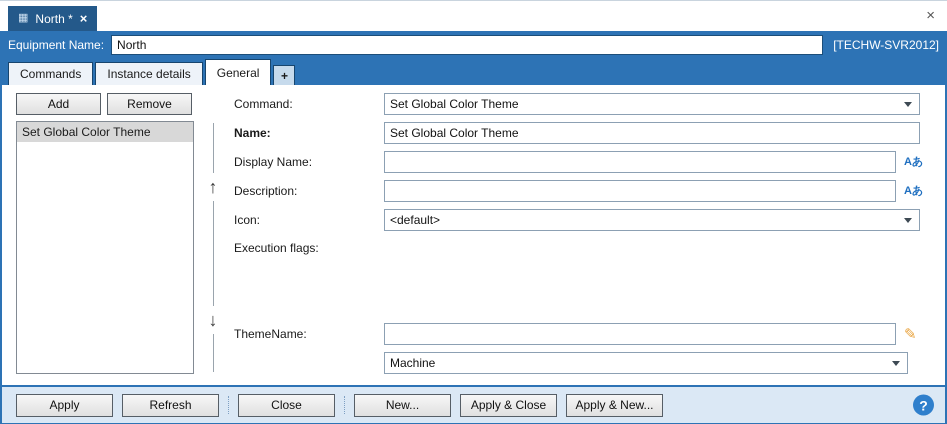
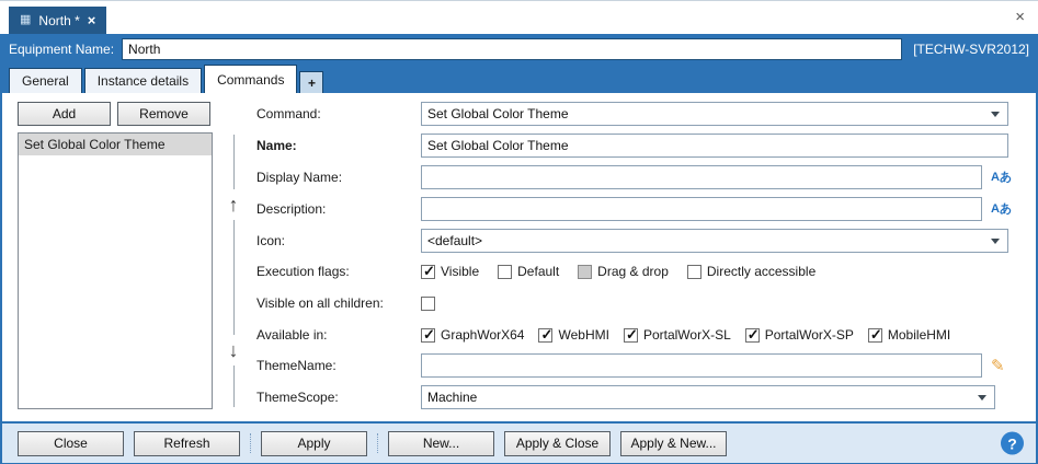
  ▦
  North *
  ×
  ×
  Equipment Name:
  North
  [TECHW-SVR2012]
- Commands
+ General
  Instance details
- General
+ Commands
  +
  Add
  Remove
  Set Global Color Theme
  ↑
  ↓
  Command:
  Set Global Color Theme
  Name:
  Set Global Color Theme
  Display Name:
  Aあ
  Description:
  Aあ
  Icon:
  <default>
  Execution flags:
+ Visible
+ Default
+ Drag & drop
+ Directly accessible
+ Visible on all children:
+ Available in:
+ GraphWorX64
+ WebHMI
+ PortalWorX-SL
+ PortalWorX-SP
+ MobileHMI
  ThemeName:
  ✎
+ ThemeScope:
  Machine
- Apply
+ Close
  Refresh
- Close
+ Apply
  New...
  Apply & Close
  Apply & New...
  ?
